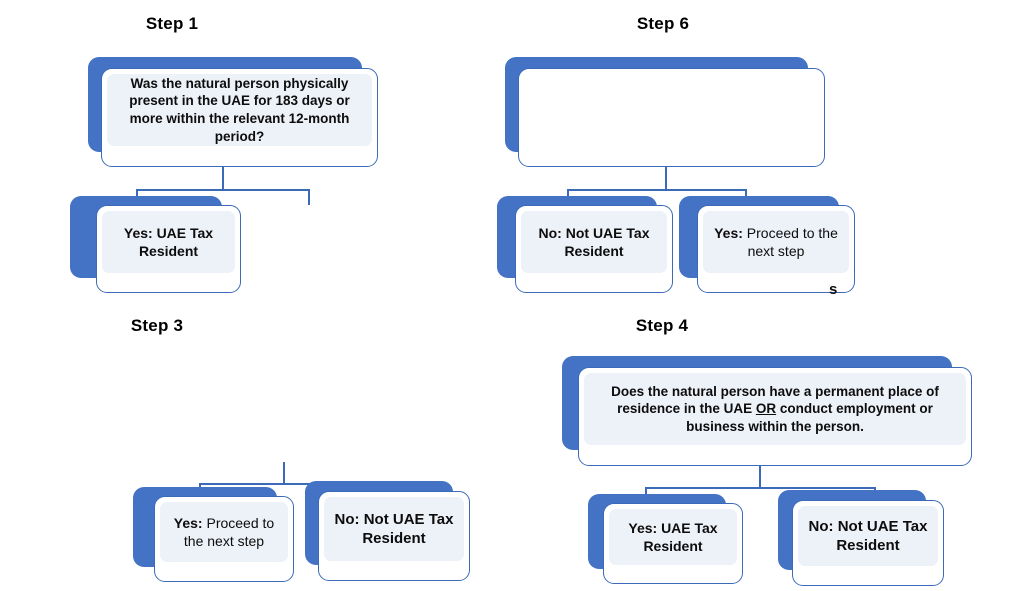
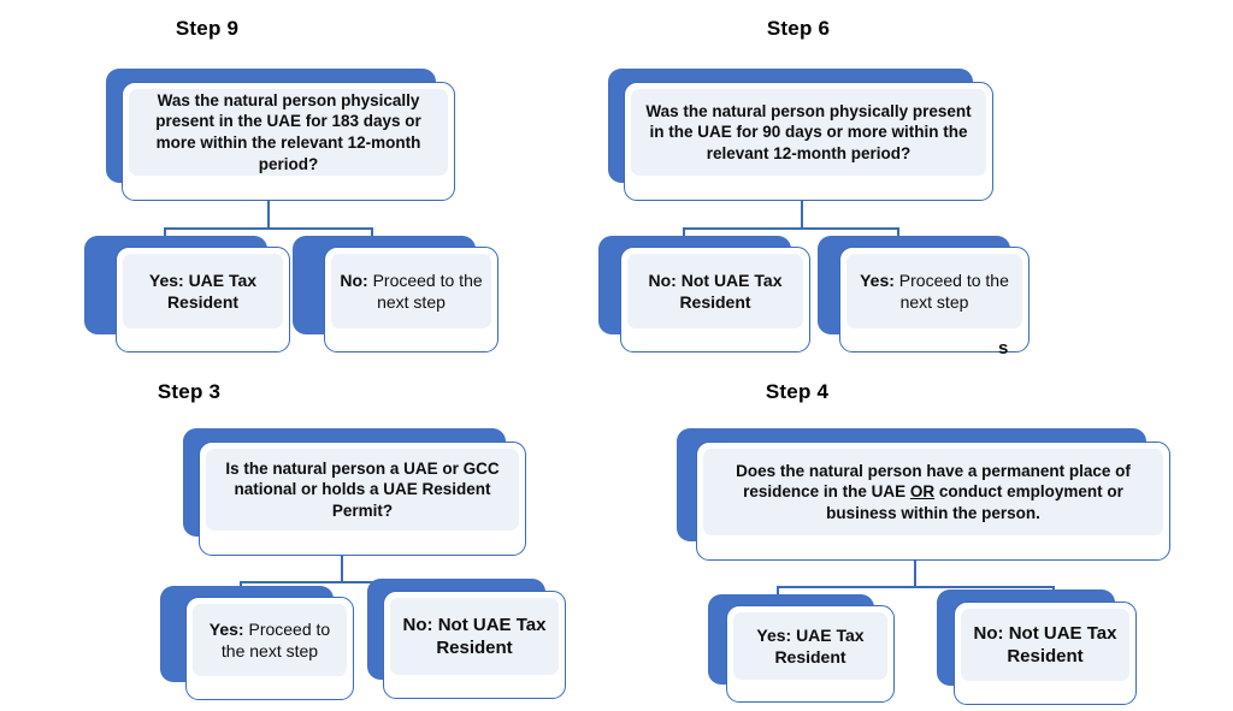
- Step 1
+ Step 9
  Was the natural person physically present in the UAE for 183 days or more within the relevant 12-month period?
  Yes: UAE Tax Resident
+ No: Proceed to the next step
  Step 6
+ Was the natural person physically present in the UAE for 90 days or more within the relevant 12-month period?
  No: Not UAE Tax Resident
  Yes: Proceed to the next step
  s
  Step 3
+ Is the natural person a UAE or GCC national or holds a UAE Resident Permit?
  Yes: Proceed to the next step
  No: Not UAE Tax Resident
  Step 4
  Does the natural person have a permanent place of residence in the UAE OR conduct employment or business within the person.
  Yes: UAE Tax Resident
  No: Not UAE Tax Resident
